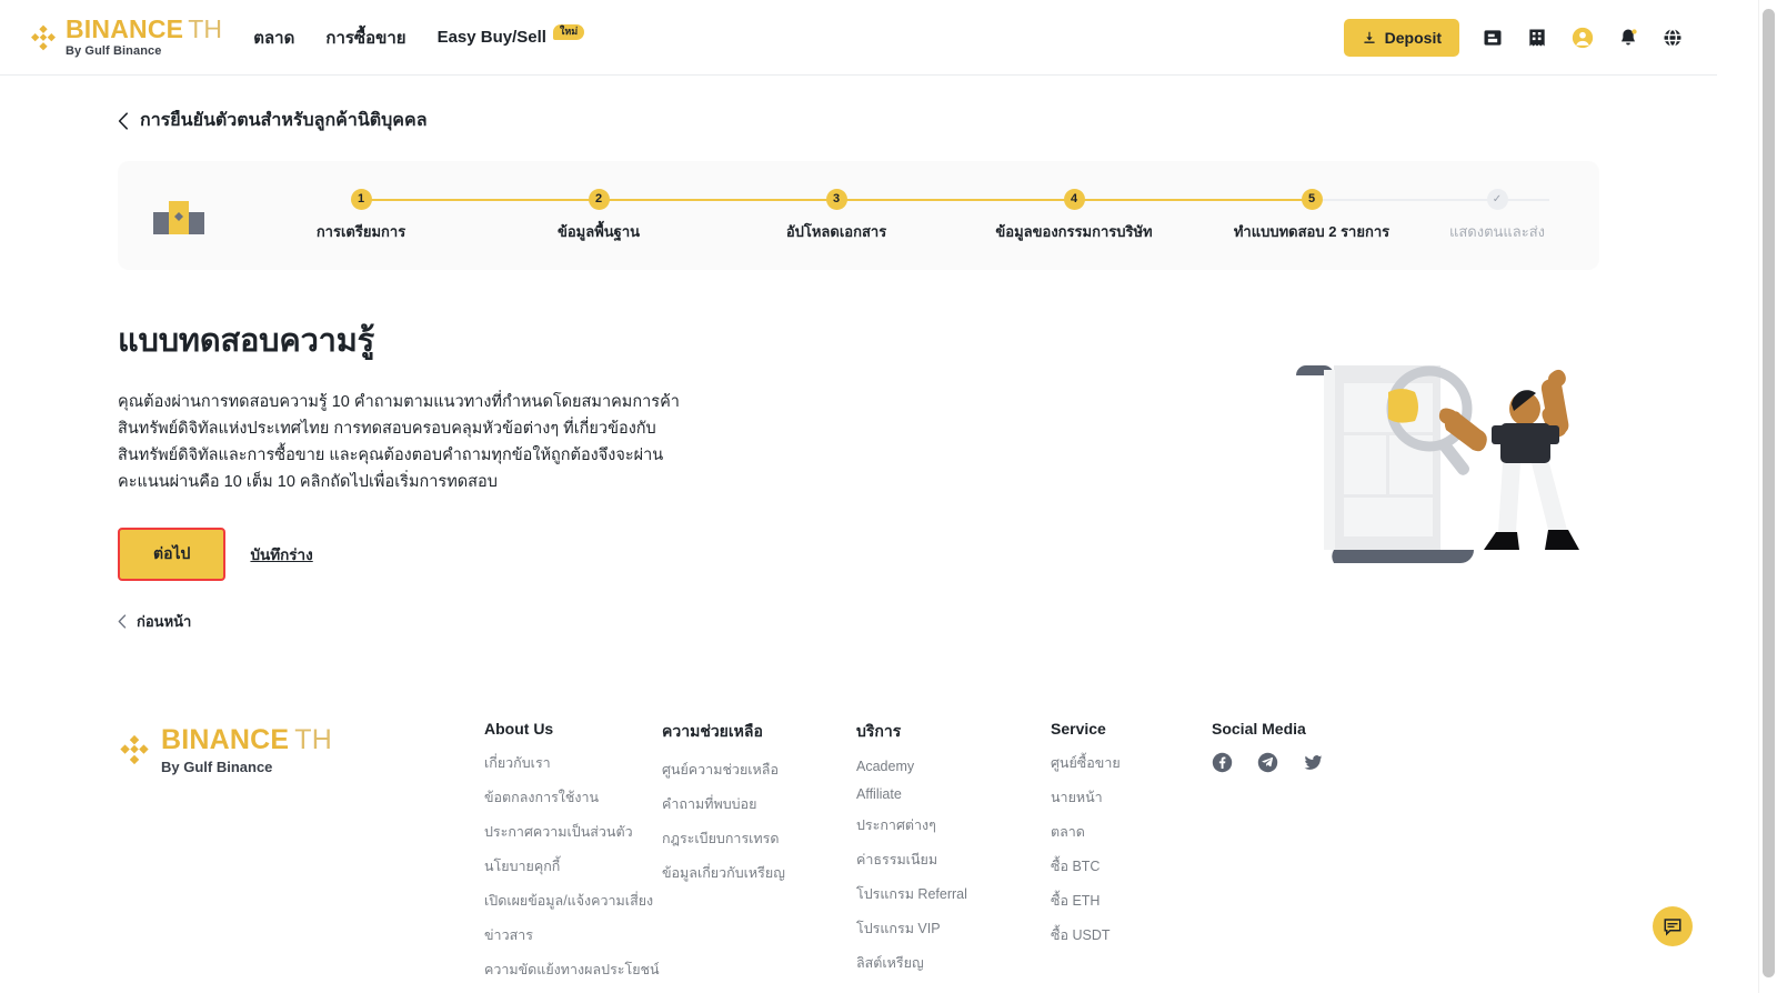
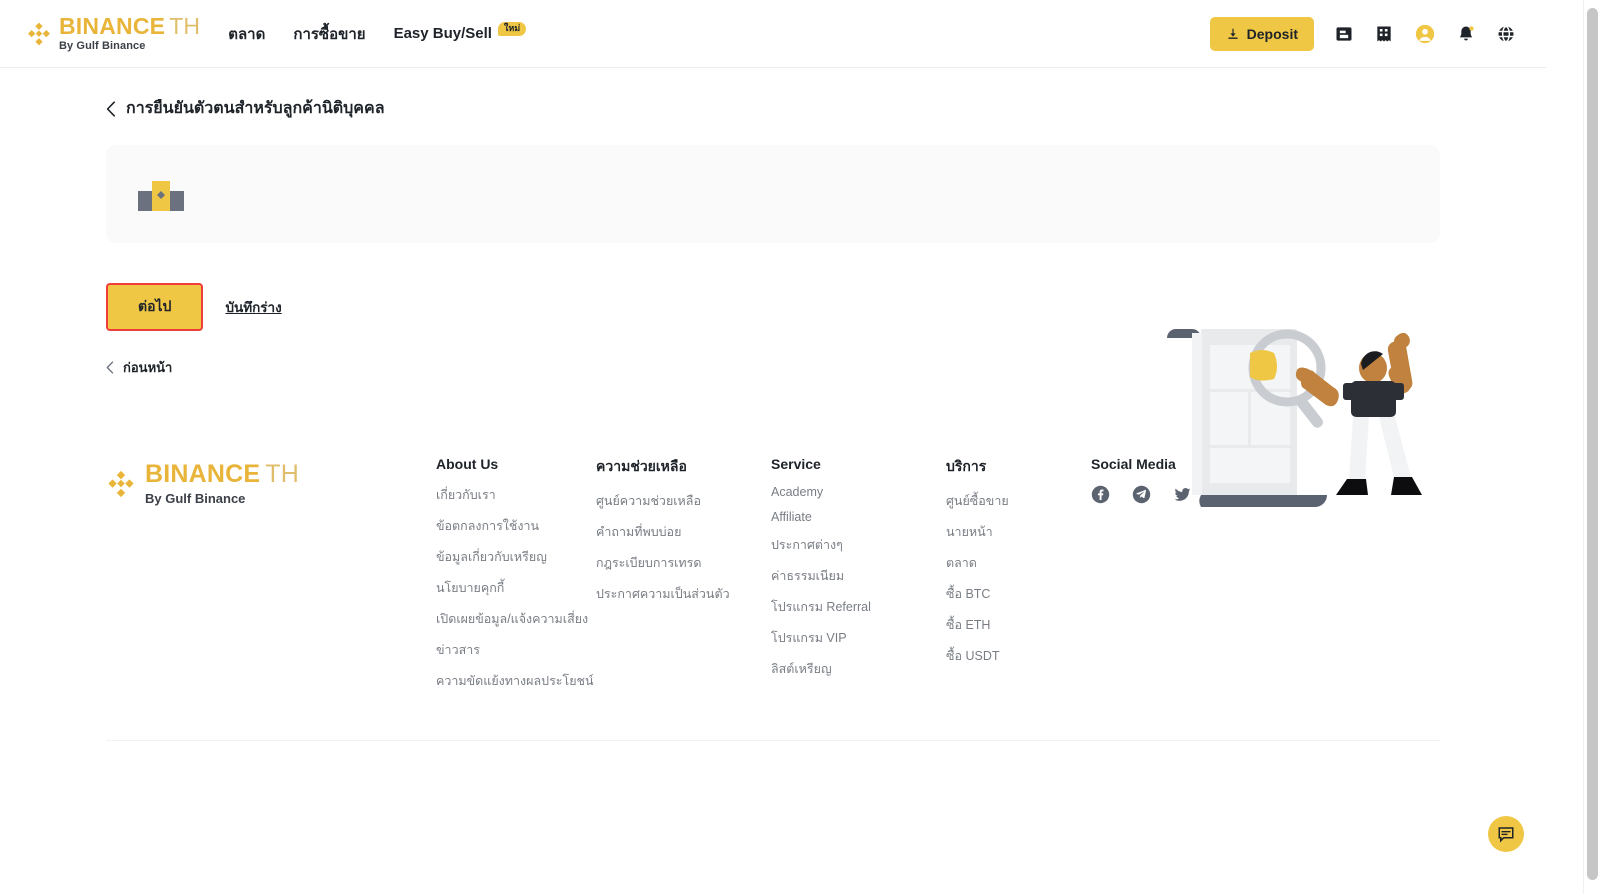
  BINANCE TH
  By Gulf Binance
  ตลาด
  การซื้อขาย
  Easy Buy/Sell
  ใหม่
  Deposit
  การยืนยันตัวตนสำหรับลูกค้านิติบุคคล
- 1
- การเตรียมการ
- 2
- ข้อมูลพื้นฐาน
- 3
- อัปโหลดเอกสาร
- 4
- ข้อมูลของกรรมการบริษัท
- 5
- ทำแบบทดสอบ 2 รายการ
- ✓
- แสดงตนและส่ง
- แบบทดสอบความรู้
- คุณต้องผ่านการทดสอบความรู้ 10 คำถามตามแนวทางที่กำหนดโดยสมาคมการค้าสินทรัพย์ดิจิทัลแห่งประเทศไทย การทดสอบครอบคลุมหัวข้อต่างๆ ที่เกี่ยวข้องกับสินทรัพย์ดิจิทัลและการซื้อขาย และคุณต้องตอบคำถามทุกข้อให้ถูกต้องจึงจะผ่าน คะแนนผ่านคือ 10 เต็ม 10 คลิกถัดไปเพื่อเริ่มการทดสอบ
  ต่อไป
  บันทึกร่าง
  ก่อนหน้า
  BINANCE TH
  By Gulf Binance
  About Us
  เกี่ยวกับเรา
  ข้อตกลงการใช้งาน
- ประกาศความเป็นส่วนตัว
+ ข้อมูลเกี่ยวกับเหรียญ
  นโยบายคุกกี้
  เปิดเผยข้อมูล/แจ้งความเสี่ยง
  ข่าวสาร
  ความขัดแย้งทางผลประโยชน์
  ความช่วยเหลือ
  ศูนย์ความช่วยเหลือ
  คำถามที่พบบ่อย
  กฎระเบียบการเทรด
- ข้อมูลเกี่ยวกับเหรียญ
+ ประกาศความเป็นส่วนตัว
- บริการ
+ Service
  Academy
  Affiliate
  ประกาศต่างๆ
  ค่าธรรมเนียม
  โปรแกรม Referral
  โปรแกรม VIP
  ลิสต์เหรียญ
- Service
+ บริการ
  ศูนย์ซื้อขาย
  นายหน้า
  ตลาด
  ซื้อ BTC
  ซื้อ ETH
  ซื้อ USDT
  Social Media
